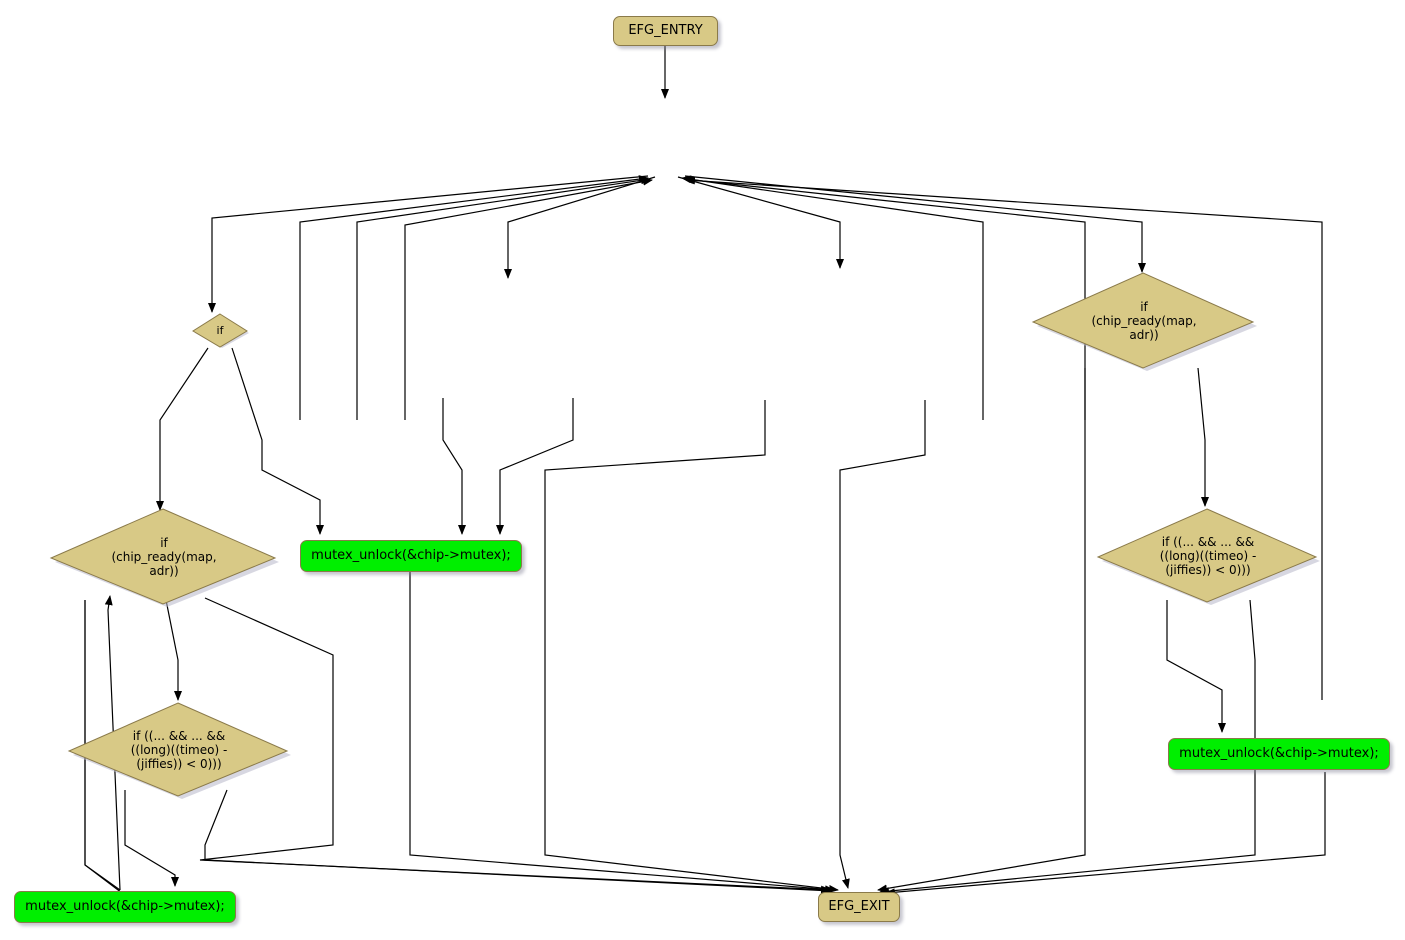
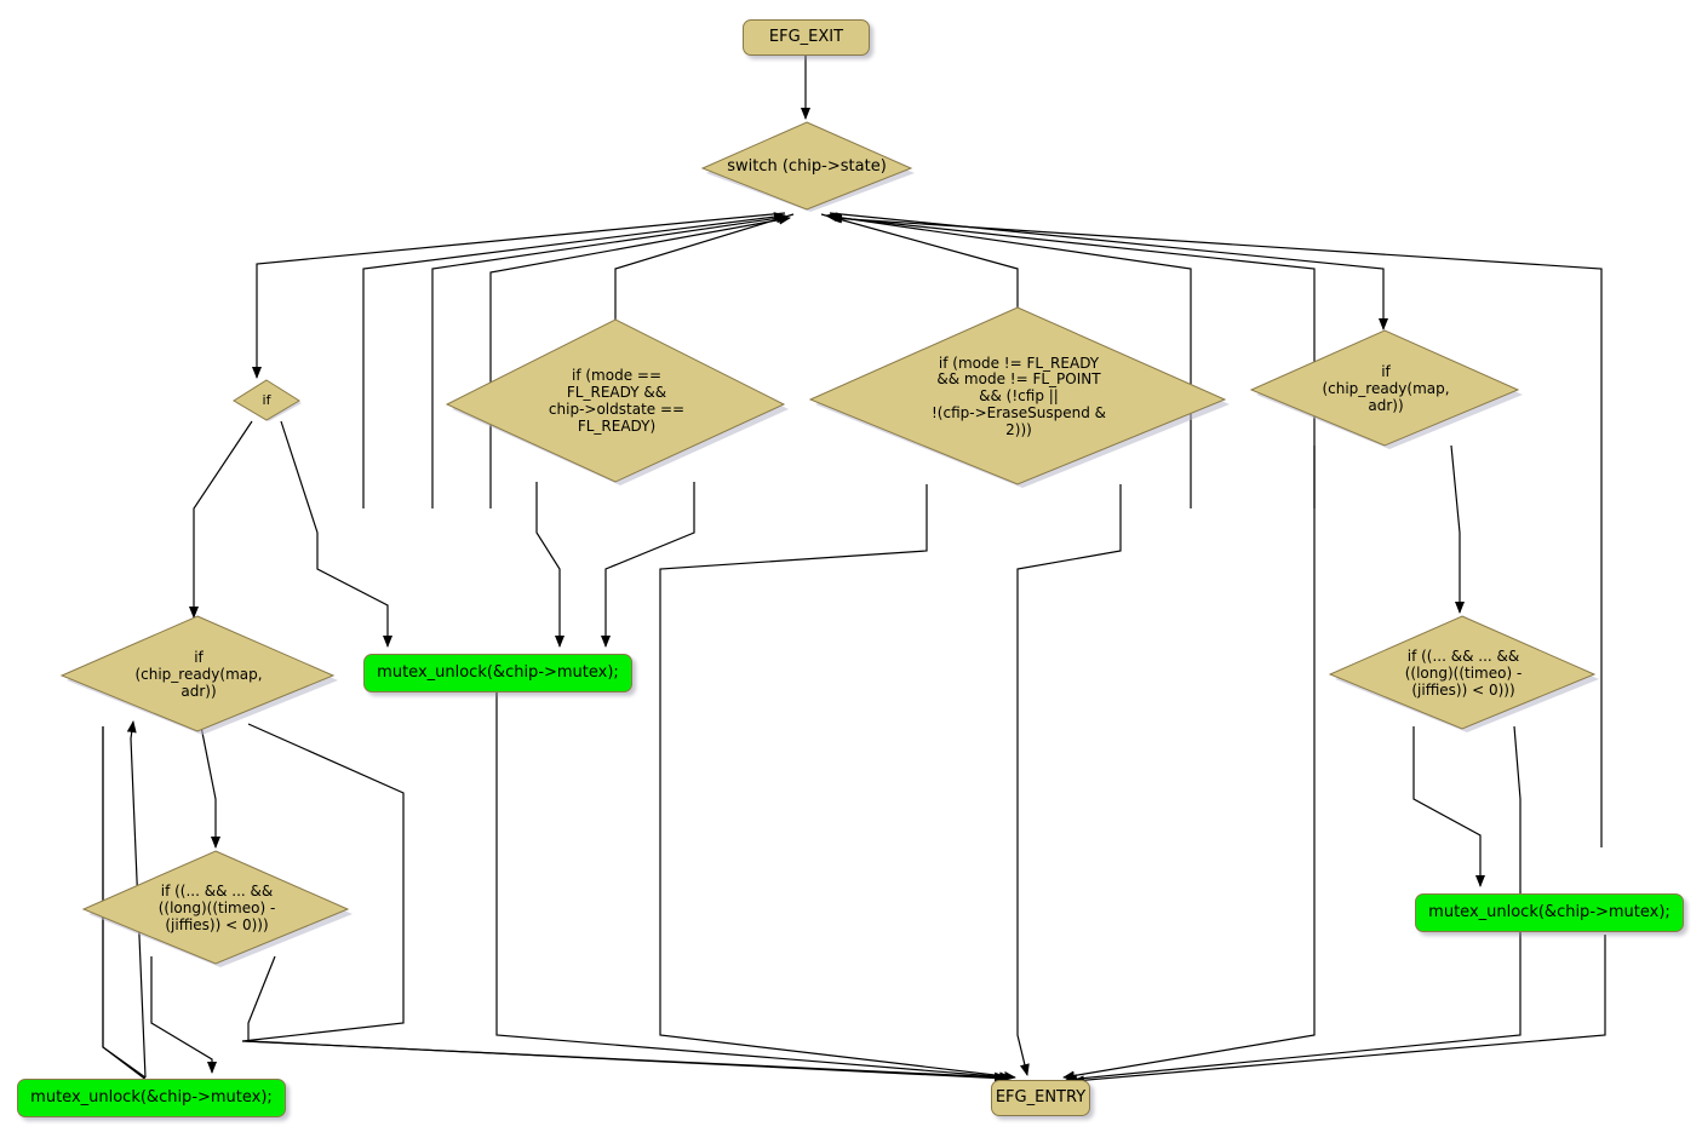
- EFG_ENTRY
+ EFG_EXIT
+ switch (chip->state)
  if
+ if (mode ==
+ FL_READY &&
+ chip->oldstate ==
+ FL_READY)
+ if (mode != FL_READY
+ && mode != FL_POINT
+ && (!cfip ||
+ !(cfip->EraseSuspend &
+ 2)))
  if
  (chip_ready(map,
  adr))
  if
  (chip_ready(map,
  adr))
  if ((... && ... &&
  ((long)((timeo) -
  (jiffies)) < 0)))
  if ((... && ... &&
  ((long)((timeo) -
  (jiffies)) < 0)))
  mutex_unlock(&chip->mutex);
  mutex_unlock(&chip->mutex);
  mutex_unlock(&chip->mutex);
- EFG_EXIT
+ EFG_ENTRY
